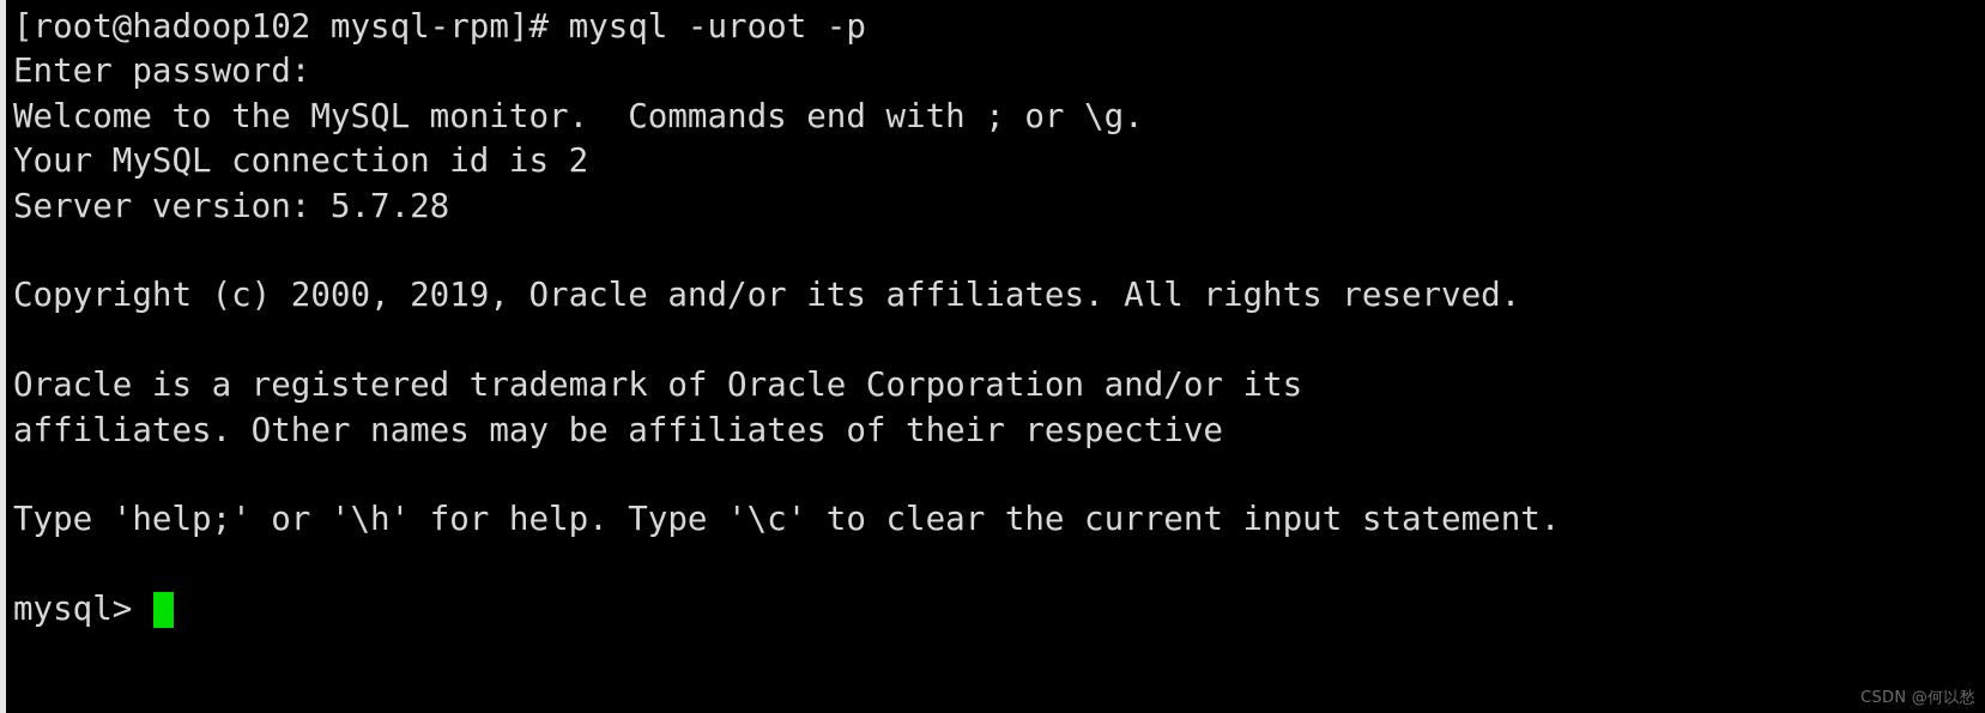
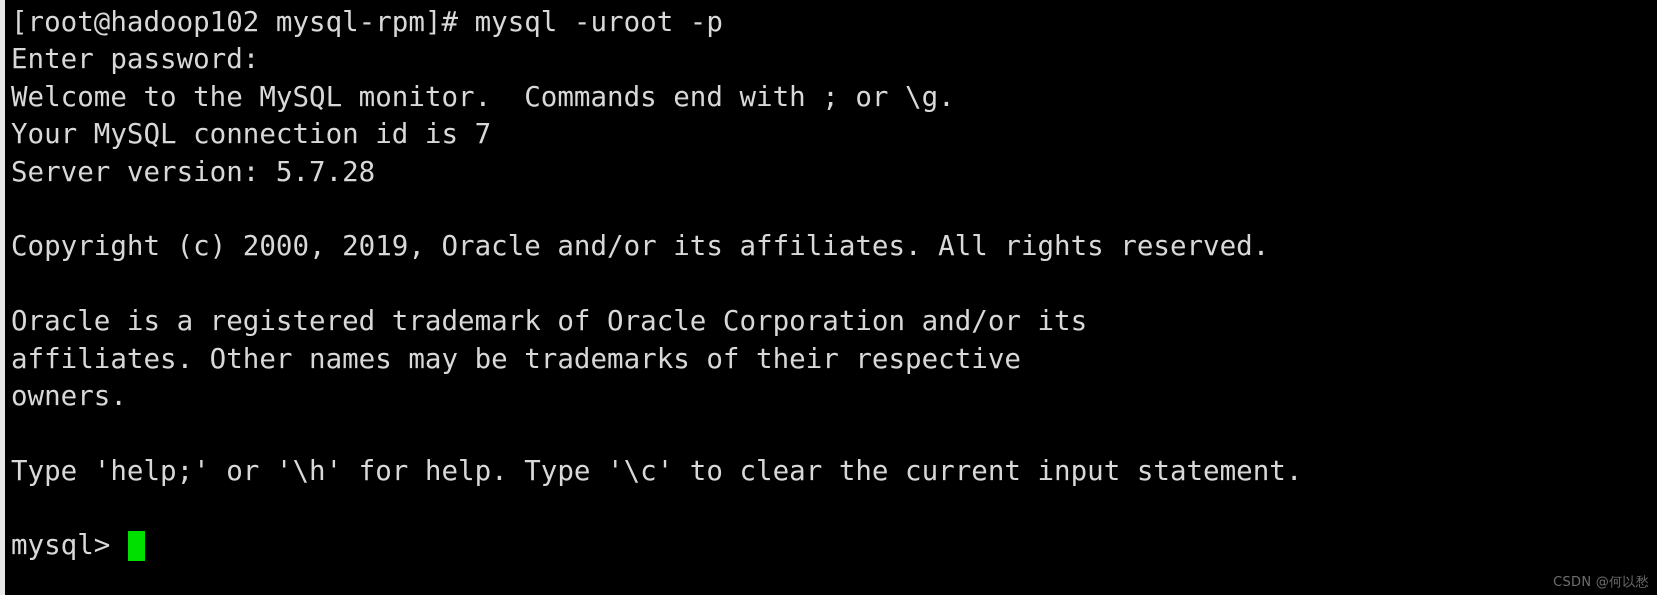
  [root@hadoop102 mysql-rpm]# mysql -uroot -p
  Enter password:
  Welcome to the MySQL monitor. Commands end with ; or \g.
- Your MySQL connection id is 2
+ Your MySQL connection id is 7
  Server version: 5.7.28
  Copyright (c) 2000, 2019, Oracle and/or its affiliates. All rights reserved.
  Oracle is a registered trademark of Oracle Corporation and/or its
- affiliates. Other names may be affiliates of their respective
+ affiliates. Other names may be trademarks of their respective
+ owners.
  Type 'help;' or '\h' for help. Type '\c' to clear the current input statement.
  mysql>
  CSDN @何以愁
